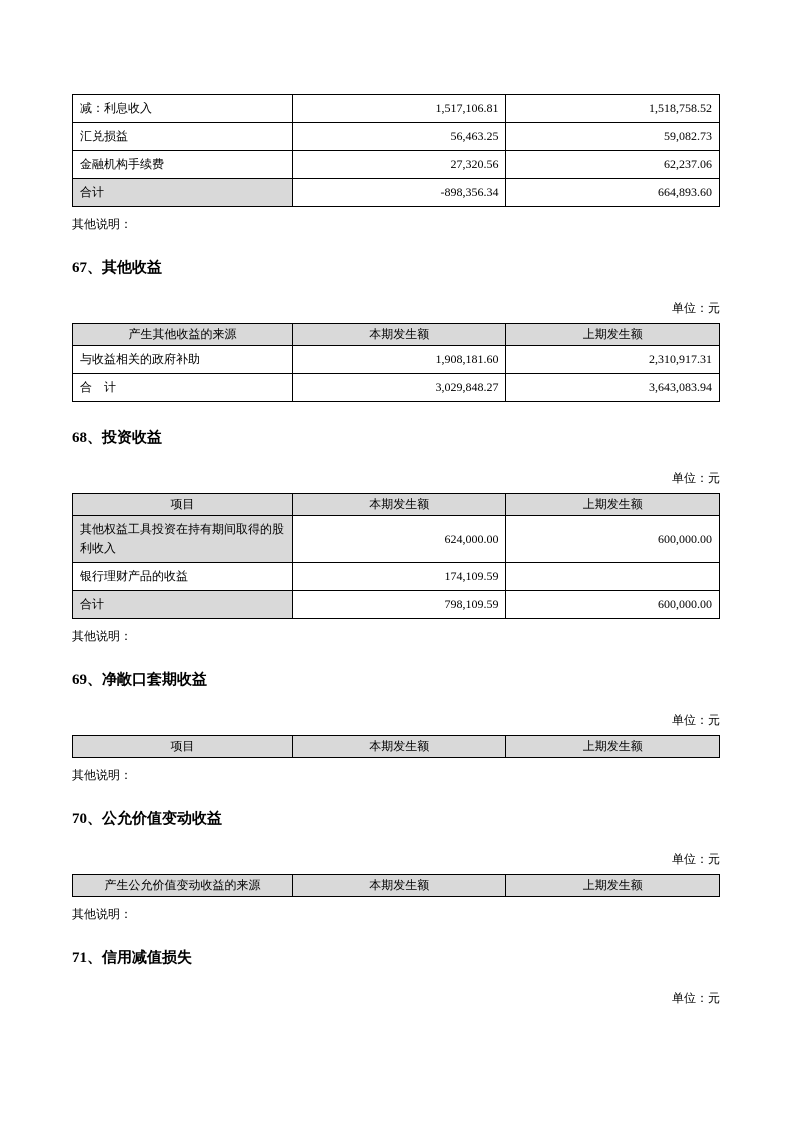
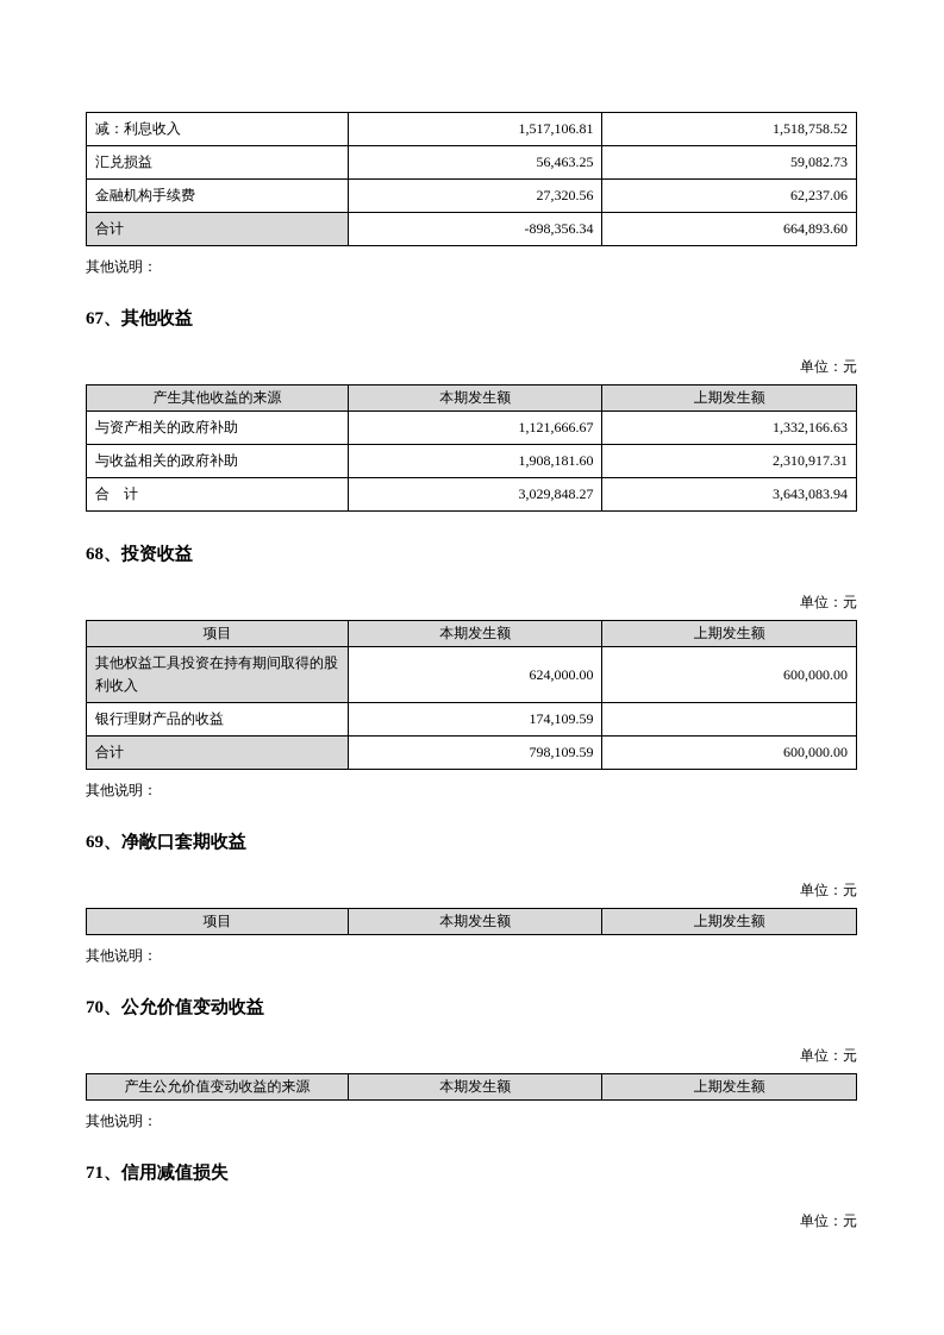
  减：利息收入	1,517,106.81	1,518,758.52
  汇兑损益	56,463.25	59,082.73
  金融机构手续费	27,320.56	62,237.06
  合计	-898,356.34	664,893.60
  其他说明：
  67、其他收益
  单位：元
  产生其他收益的来源	本期发生额	上期发生额
+ 与资产相关的政府补助	1,121,666.67	1,332,166.63
  与收益相关的政府补助	1,908,181.60	2,310,917.31
  合 计	3,029,848.27	3,643,083.94
  68、投资收益
  单位：元
  项目	本期发生额	上期发生额
  其他权益工具投资在持有期间取得的股利收入	624,000.00	600,000.00
  银行理财产品的收益	174,109.59
  合计	798,109.59	600,000.00
  其他说明：
  69、净敞口套期收益
  单位：元
  项目	本期发生额	上期发生额
  其他说明：
  70、公允价值变动收益
  单位：元
  产生公允价值变动收益的来源	本期发生额	上期发生额
  其他说明：
  71、信用减值损失
  单位：元
